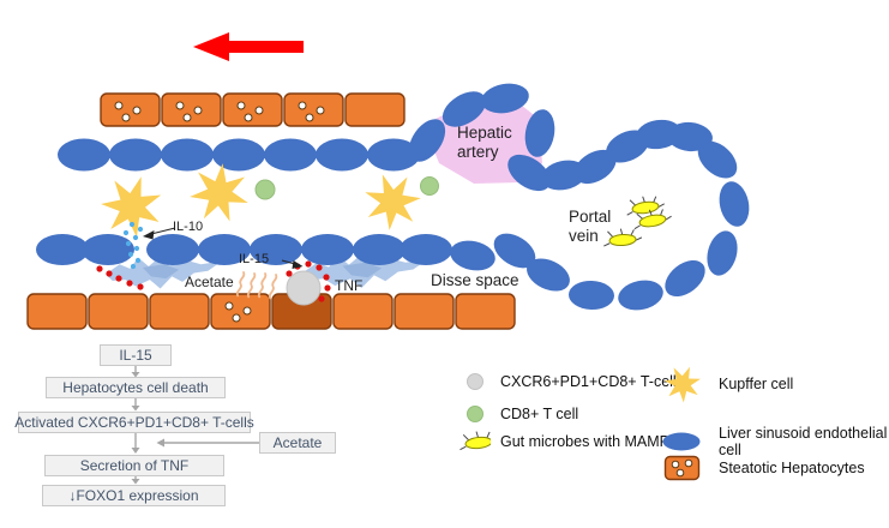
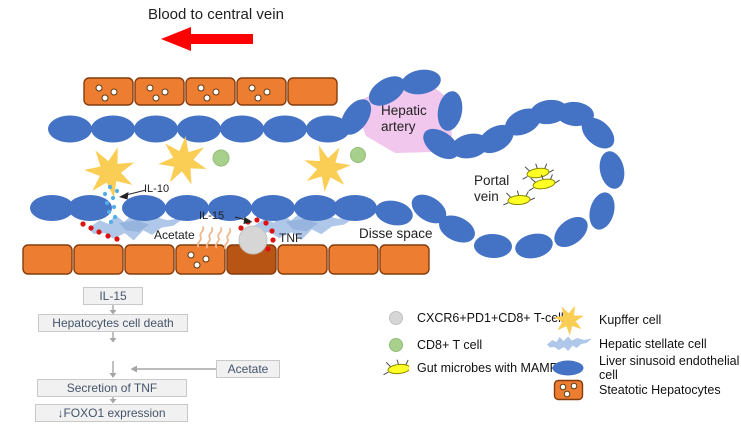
+ Blood to central vein
  Hepatic artery
  Portal vein
  Disse space
  IL-10
  IL-15
  Acetate
  TNF
  IL-15
  Hepatocytes cell death
- Activated CXCR6+PD1+CD8+ T-cells
  Secretion of TNF
  ↓FOXO1 expression
  Acetate
  CXCR6+PD1+CD8+ T-ce
  CD8+ T cell
  Gut microbes with MAM
  Kupffer cell
+ Hepatic stellate cell
  Liver sinusoid endothelial cell
  Steatotic Hepatocytes
